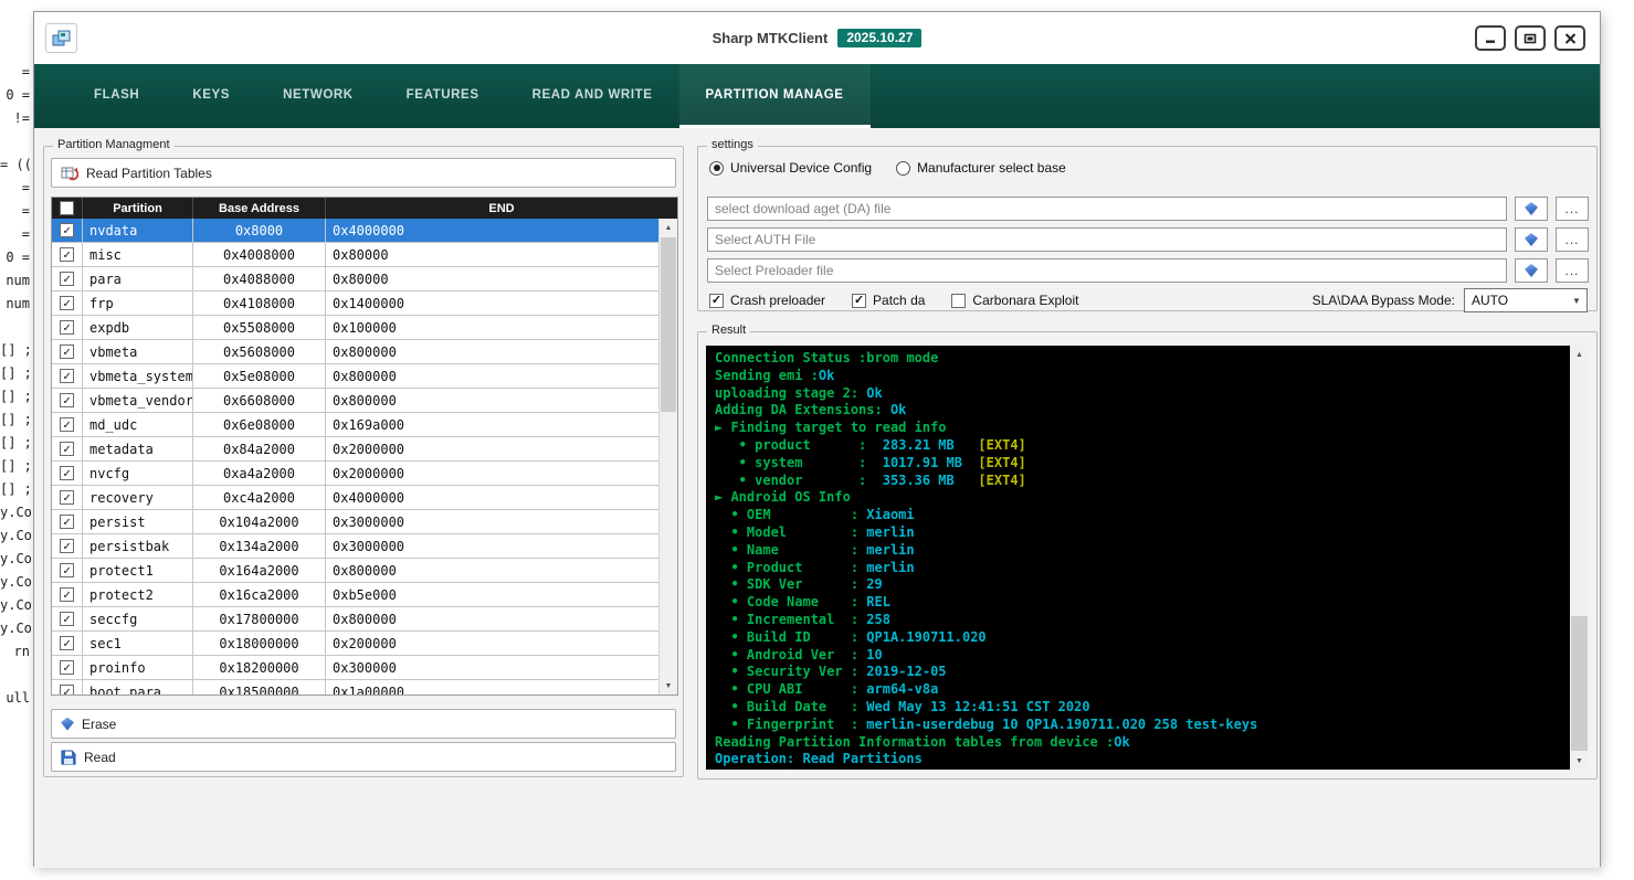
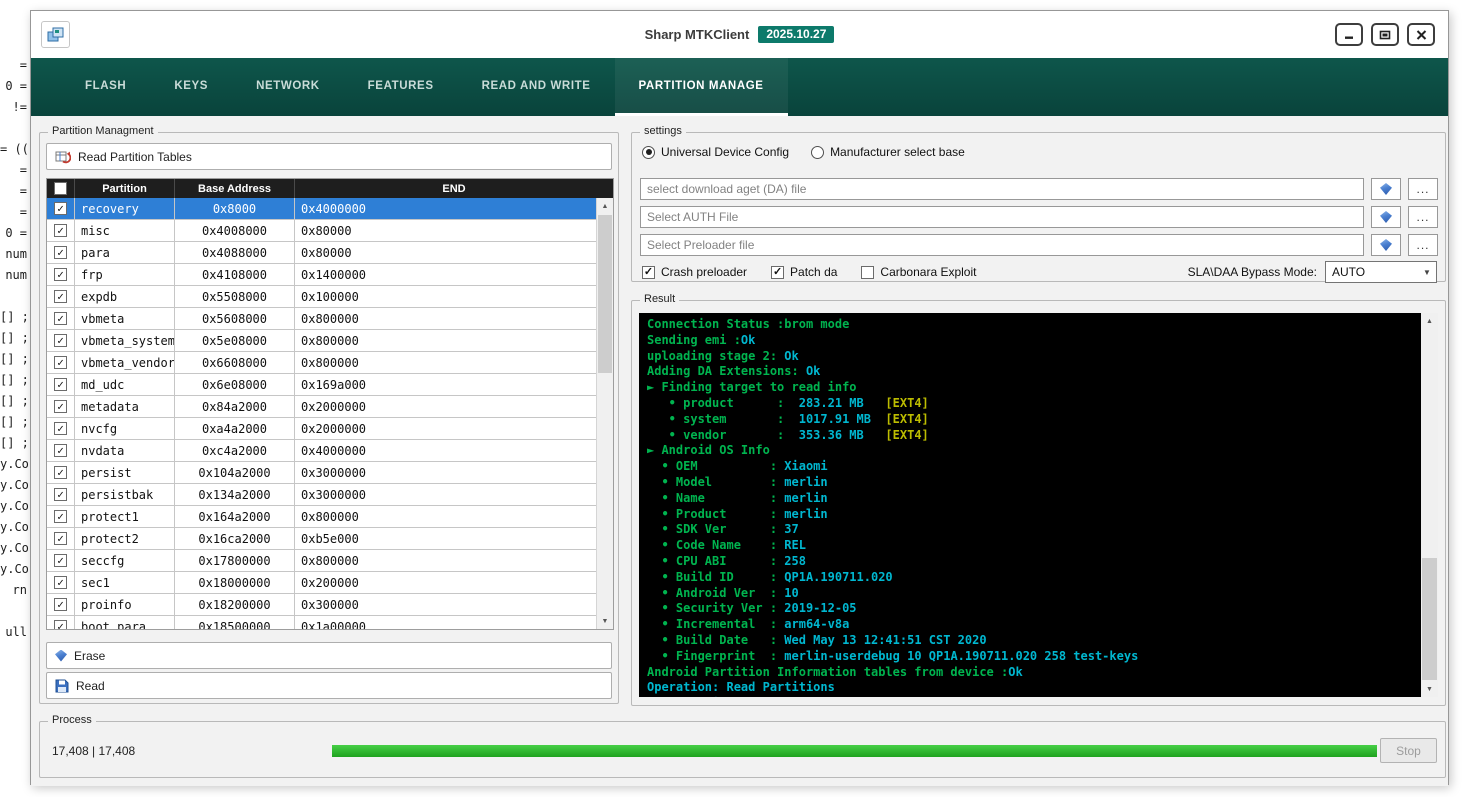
  =
  0 =
  !=
  = ((
  =
  =
  =
  0 =
  num
  num
  [] ;
  [] ;
  [] ;
  [] ;
  [] ;
  [] ;
  [] ;
  y.Co
  y.Co
  y.Co
  y.Co
  y.Co
  y.Co
  rn
  ull
  Sharp MTKClient
  2025.10.27
  FLASH
  KEYS
  NETWORK
  FEATURES
  READ AND WRITE
  PARTITION MANAGE
  Partition Managment
  Read Partition Tables
  Partition
  Base Address
  END
  ✓
- nvdata
+ recovery
  0x8000
  0x4000000
  ✓
  misc
  0x4008000
  0x80000
  ✓
  para
  0x4088000
  0x80000
  ✓
  frp
  0x4108000
  0x1400000
  ✓
  expdb
  0x5508000
  0x100000
  ✓
  vbmeta
  0x5608000
  0x800000
  ✓
  vbmeta_system
  0x5e08000
  0x800000
  ✓
  vbmeta_vendor
  0x6608000
  0x800000
  ✓
  md_udc
  0x6e08000
  0x169a000
  ✓
  metadata
  0x84a2000
  0x2000000
  ✓
  nvcfg
  0xa4a2000
  0x2000000
  ✓
- recovery
+ nvdata
  0xc4a2000
  0x4000000
  ✓
  persist
  0x104a2000
  0x3000000
  ✓
  persistbak
  0x134a2000
  0x3000000
  ✓
  protect1
  0x164a2000
  0x800000
  ✓
  protect2
  0x16ca2000
  0xb5e000
  ✓
  seccfg
  0x17800000
  0x800000
  ✓
  sec1
  0x18000000
  0x200000
  ✓
  proinfo
  0x18200000
  0x300000
  ✓
  boot_para
  0x18500000
  0x1a00000
  Erase
  Read
  settings
  Universal Device Config
  Manufacturer select base
  select download aget (DA) file
  ...
  Select AUTH File
  ...
  Select Preloader file
  ...
  ✓
  Crash preloader
  ✓
  Patch da
  Carbonara Exploit
  SLA\DAA Bypass Mode:
  AUTO
  ▼
  Result
  Connection Status :brom mode
  Sending emi :Ok
  uploading stage 2: Ok
  Adding DA Extensions: Ok
  ► Finding target to read info
  • product : 283.21 MB [EXT4]
  • system : 1017.91 MB [EXT4]
  • vendor : 353.36 MB [EXT4]
  ► Android OS Info
  • OEM : Xiaomi
  • Model : merlin
  • Name : merlin
  • Product : merlin
- • SDK Ver : 29
+ • SDK Ver : 37
  • Code Name : REL
- • Incremental : 258
+ • CPU ABI : 258
  • Build ID : QP1A.190711.020
  • Android Ver : 10
  • Security Ver : 2019-12-05
- • CPU ABI : arm64-v8a
+ • Incremental : arm64-v8a
  • Build Date : Wed May 13 12:41:51 CST 2020
  • Fingerprint : merlin-userdebug 10 QP1A.190711.020 258 test-keys
- Reading Partition Information tables from device :Ok
+ Android Partition Information tables from device :Ok
  Operation: Read Partitions
+ Process
+ 17,408 | 17,408
+ Stop
